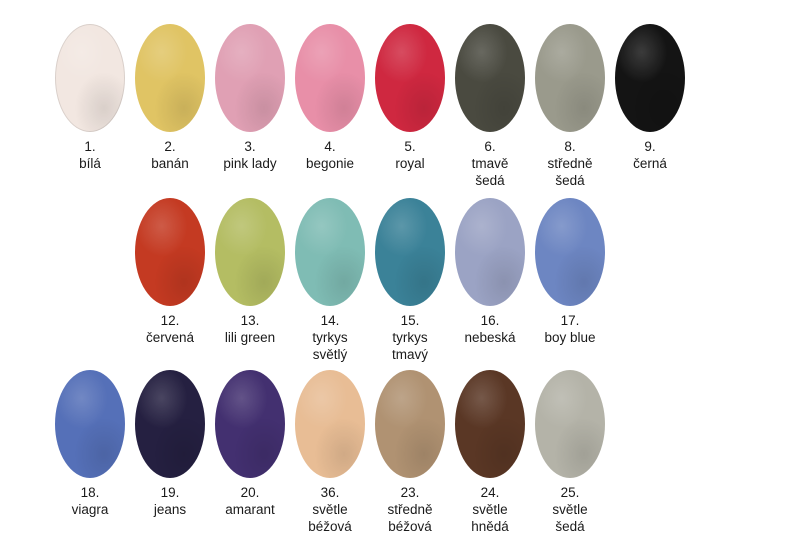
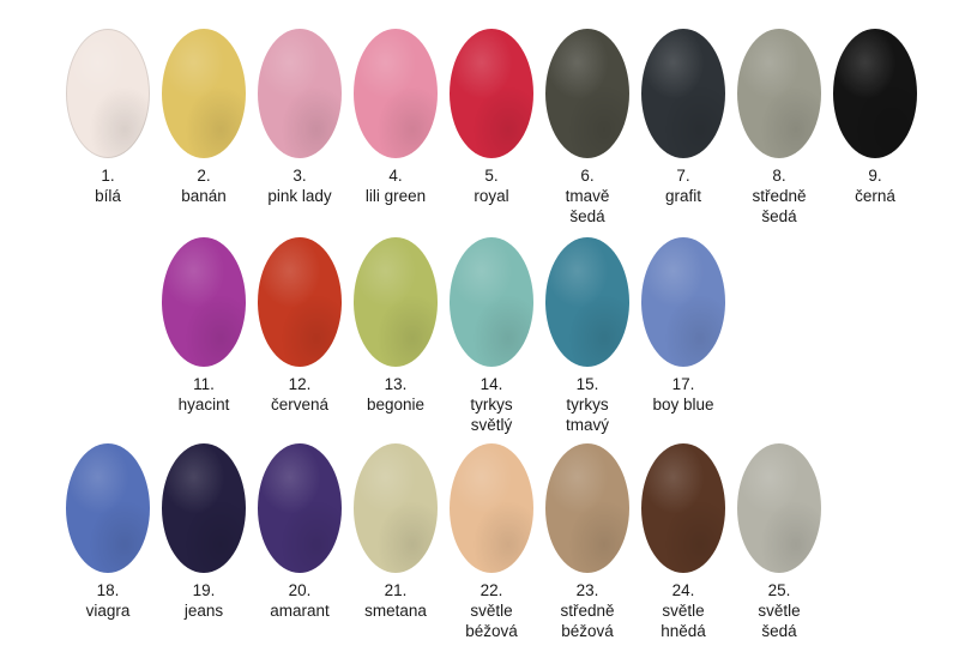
  1.
  bílá
  2.
  banán
  3.
  pink lady
  4.
- begonie
+ lili green
  5.
  royal
  6.
  tmavě
  šedá
+ 7.
+ grafit
  8.
  středně
  šedá
  9.
  černá
+ 11.
+ hyacint
  12.
  červená
  13.
- lili green
+ begonie
  14.
  tyrkys
  světlý
  15.
  tyrkys
  tmavý
- 16.
- nebeská
  17.
  boy blue
  18.
  viagra
  19.
  jeans
  20.
  amarant
+ 21.
+ smetana
- 36.
+ 22.
  světle
  béžová
  23.
  středně
  béžová
  24.
  světle
  hnědá
  25.
  světle
  šedá
